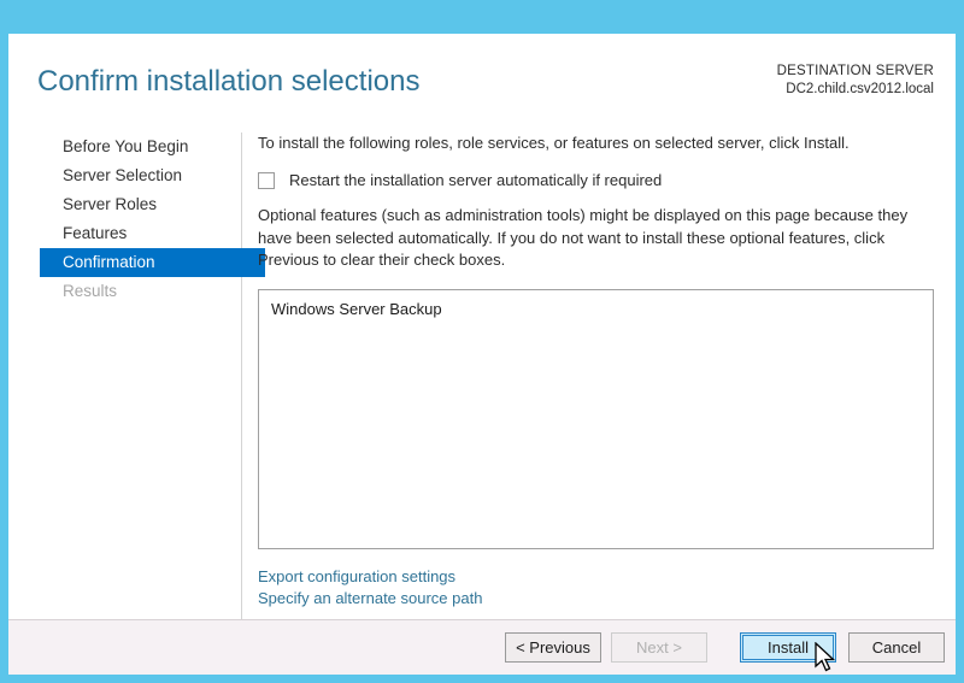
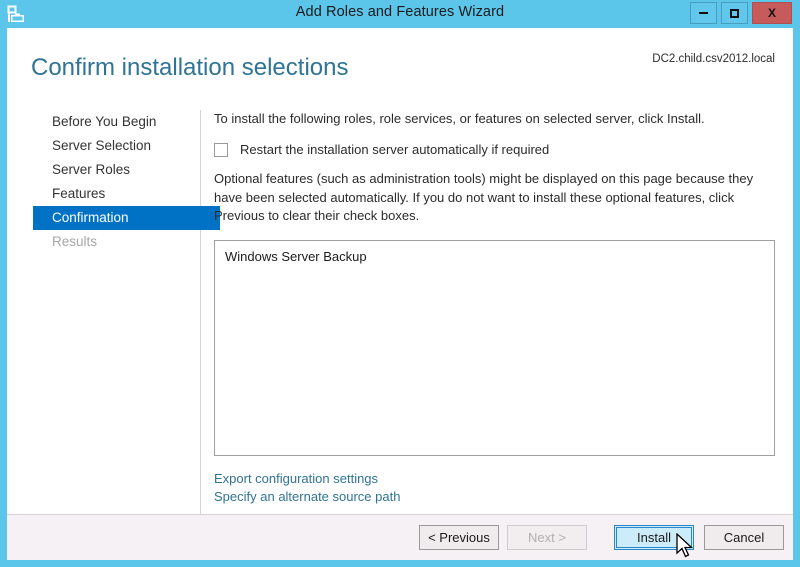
+ Add Roles and Features Wizard
+ X
  Confirm installation selections
- DESTINATION SERVER
  DC2.child.csv2012.local
  Before You Begin
  Server Selection
  Server Roles
  Features
  Confirmation
  Results
  To install the following roles, role services, or features on selected server, click Install.
  Restart the installation server automatically if required
  Optional features (such as administration tools) might be displayed on this page because they have been selected automatically. If you do not want to install these optional features, click Previous to clear their check boxes.
  Windows Server Backup
  Export configuration settings
  Specify an alternate source path
  < Previous
  Next >
  Install
  Cancel
